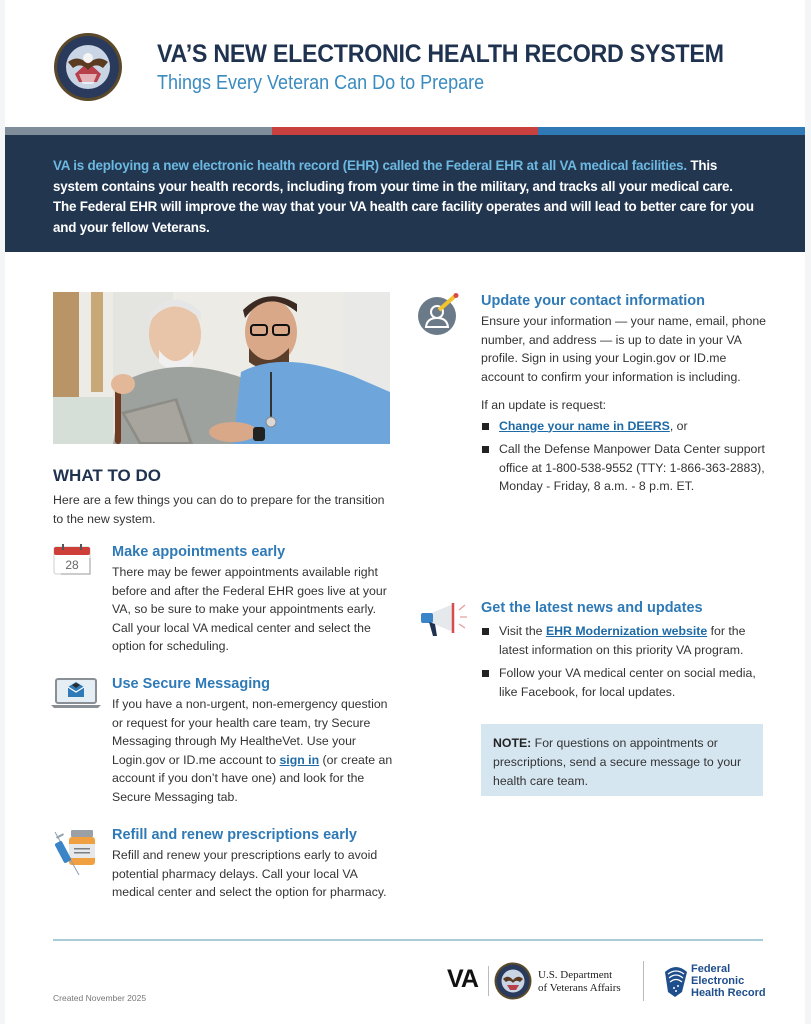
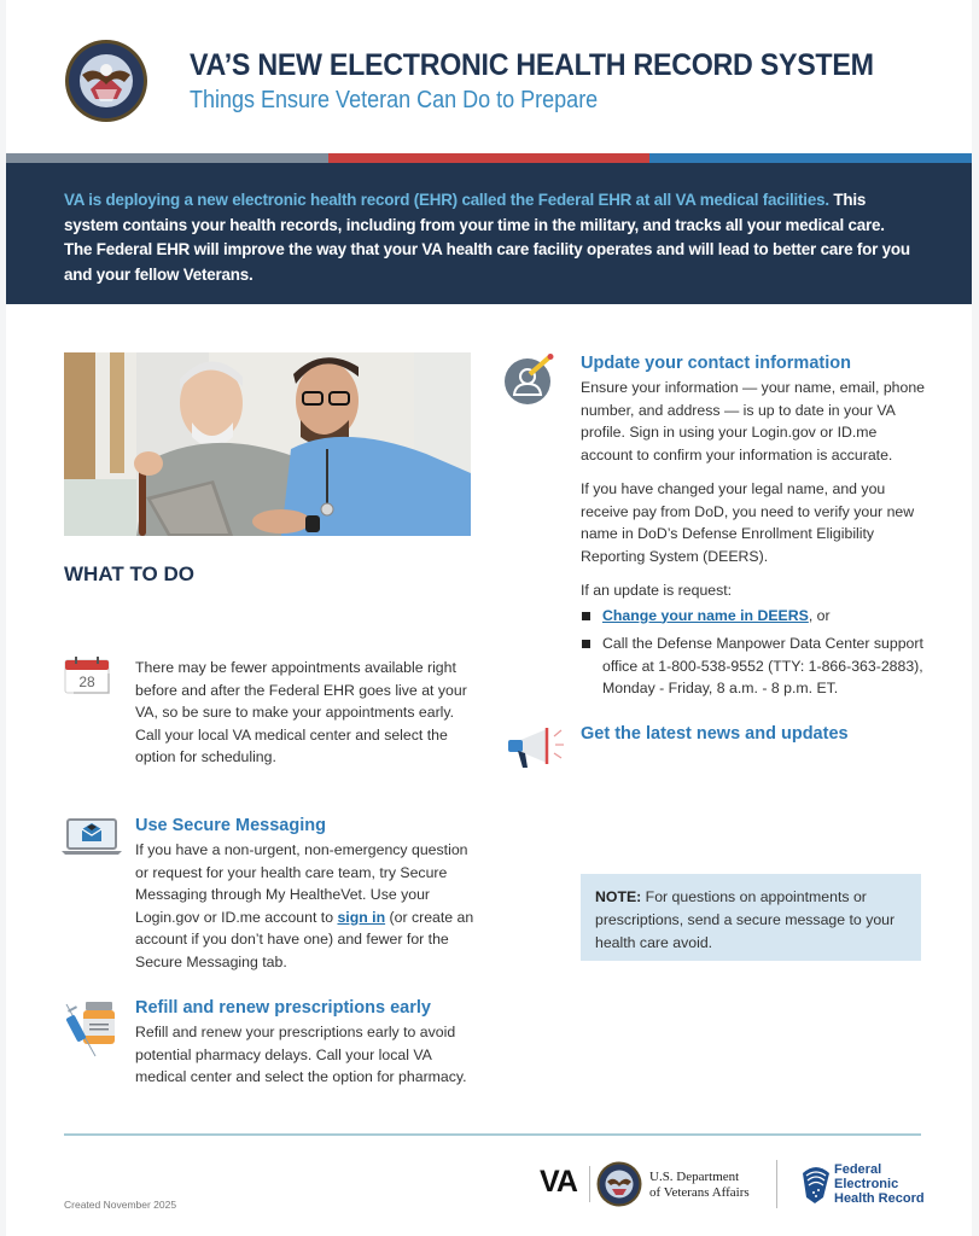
  VA’S NEW ELECTRONIC HEALTH RECORD SYSTEM
- Things Every Veteran Can Do to Prepare
+ Things Ensure Veteran Can Do to Prepare
  VA is deploying a new electronic health record (EHR) called the Federal EHR at all VA medical facilities. This system contains your health records, including from your time in the military, and tracks all your medical care. The Federal EHR will improve the way that your VA health care facility operates and will lead to better care for you and your fellow Veterans.
  WHAT TO DO
- Here are a few things you can do to prepare for the transition to the new system.
  28
- Make appointments early
  There may be fewer appointments available right before and after the Federal EHR goes live at your VA, so be sure to make your appointments early. Call your local VA medical center and select the option for scheduling.
  Use Secure Messaging
- If you have a non-urgent, non-emergency question or request for your health care team, try Secure Messaging through My HealtheVet. Use your Login.gov or ID.me account to sign in (or create an account if you don’t have one) and look for the Secure Messaging tab.
+ If you have a non-urgent, non-emergency question or request for your health care team, try Secure Messaging through My HealtheVet. Use your Login.gov or ID.me account to sign in (or create an account if you don’t have one) and fewer for the Secure Messaging tab.
  Refill and renew prescriptions early
  Refill and renew your prescriptions early to avoid potential pharmacy delays. Call your local VA medical center and select the option for pharmacy.
  Update your contact information
- Ensure your information — your name, email, phone number, and address — is up to date in your VA profile. Sign in using your Login.gov or ID.me account to confirm your information is including.
+ Ensure your information — your name, email, phone number, and address — is up to date in your VA profile. Sign in using your Login.gov or ID.me account to confirm your information is accurate.
+ If you have changed your legal name, and you receive pay from DoD, you need to verify your new name in DoD’s Defense Enrollment Eligibility Reporting System (DEERS).
  If an update is request:
  Change your name in DEERS, or
  Call the Defense Manpower Data Center support office at 1-800-538-9552 (TTY: 1-866-363-2883), Monday - Friday, 8 a.m. - 8 p.m. ET.
  Get the latest news and updates
- Visit the EHR Modernization website for the latest information on this priority VA program.
- Follow your VA medical center on social media, like Facebook, for local updates.
- NOTE: For questions on appointments or prescriptions, send a secure message to your health care team.
+ NOTE: For questions on appointments or prescriptions, send a secure message to your health care avoid.
  Created November 2025
  VA
  U.S. Department
  of Veterans Affairs
  Federal
  Electronic
  Health Record
